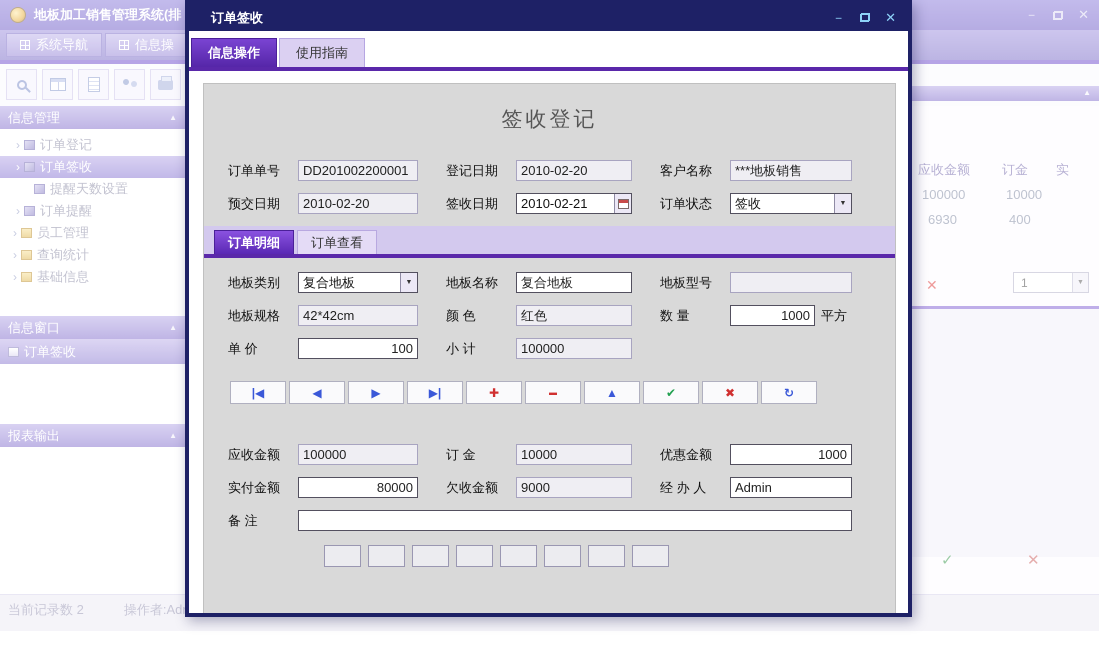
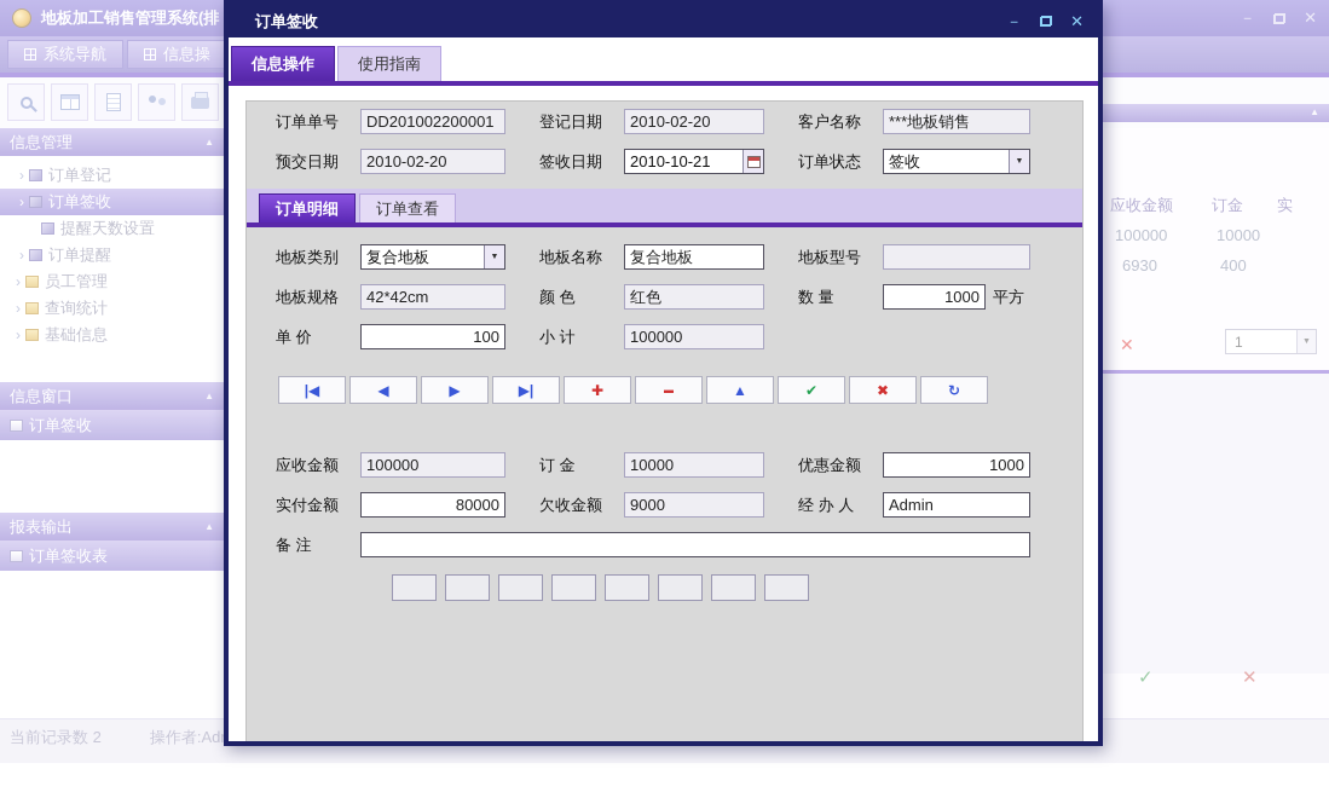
  地板加工销售管理系统(排
  －
  ✕
  系统导航
  信息操
  信息管理
  ▲
  ›
  订单登记
  ›
  订单签收
  提醒天数设置
  ›
  订单提醒
  ›
  员工管理
  ›
  查询统计
  ›
  基础信息
  信息窗口
  ▲
  订单签收
  报表输出
  ▲
+ 订单签收表
  ▲
  应收金额
  订金
  实
  100000
  10000
  6930
  400
  ✕
  1
  ✓
  ✕
  当前记录数 2
  操作者:Ad
  订单签收
  －
  ✕
  信息操作
  使用指南
- 签收登记
  订单单号
  DD201002200001
  登记日期
  2010-02-20
  客户名称
  ***地板销售
  预交日期
  2010-02-20
  签收日期
- 2010-02-21
+ 2010-10-21
  订单状态
  签收
  订单明细
  订单查看
  地板类别
  复合地板
  地板名称
  复合地板
  地板型号
  地板规格
  42*42cm
  颜 色
  红色
  数 量
  1000
  平方
  单 价
  100
  小 计
  100000
  |◀
  ◀
  ▶
  ▶|
  ✚
  ▬
  ▲
  ✔
  ✖
  ↻
  应收金额
  100000
  订 金
  10000
  优惠金额
  1000
  实付金额
  80000
  欠收金额
  9000
  经 办 人
  Admin
  备 注
